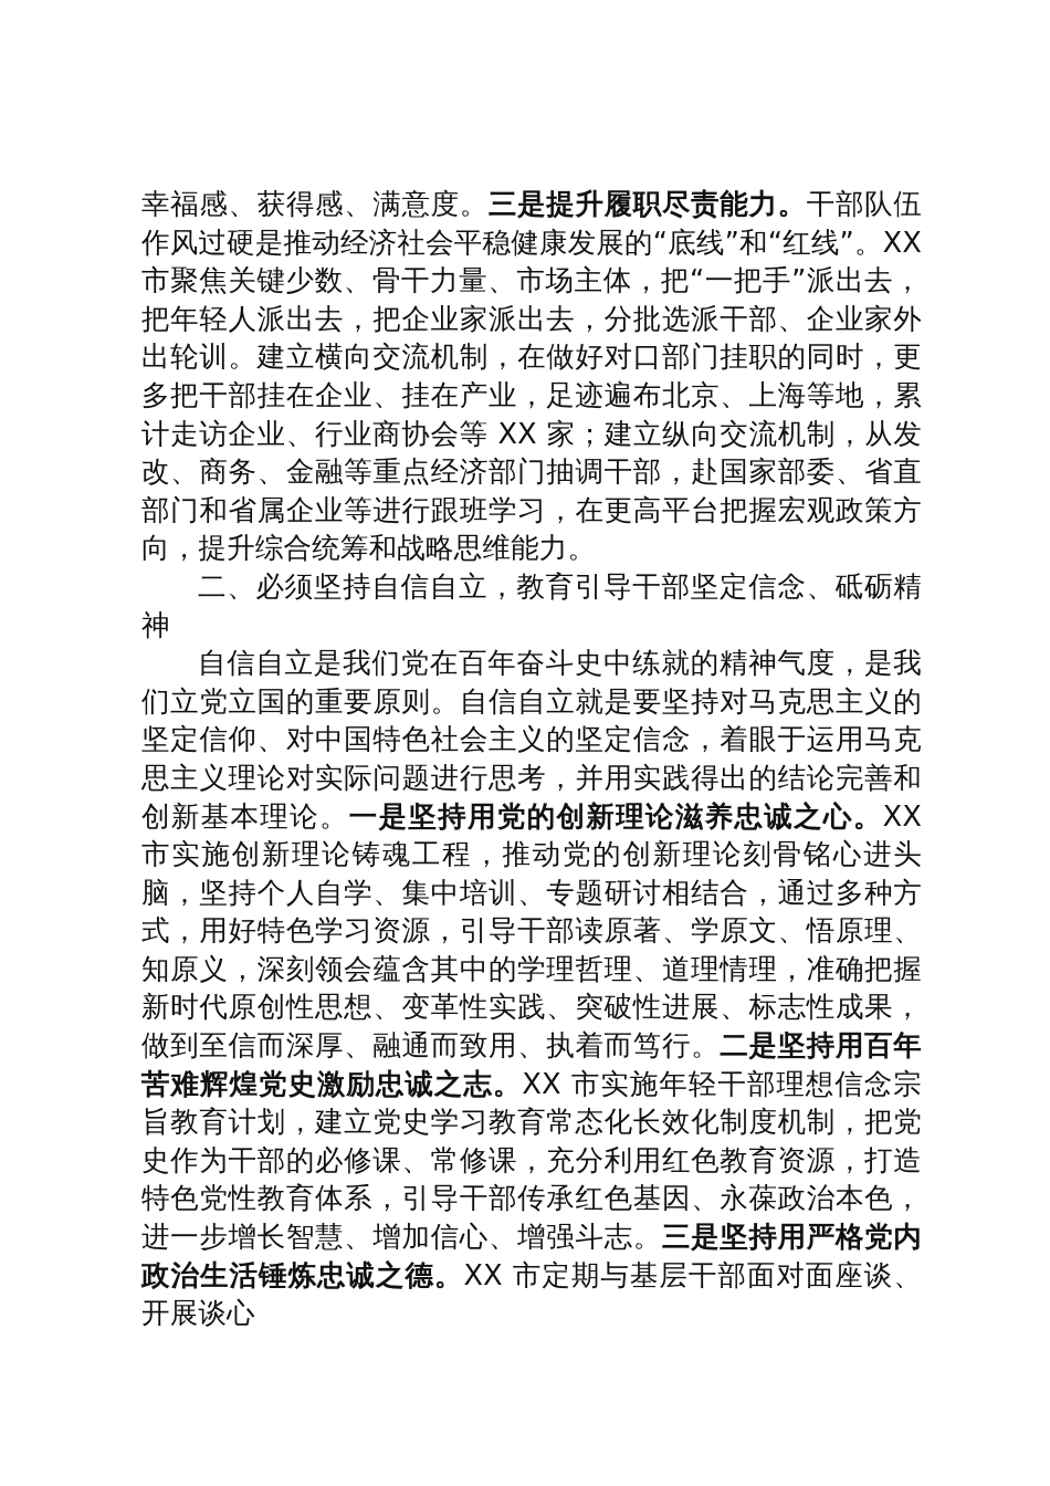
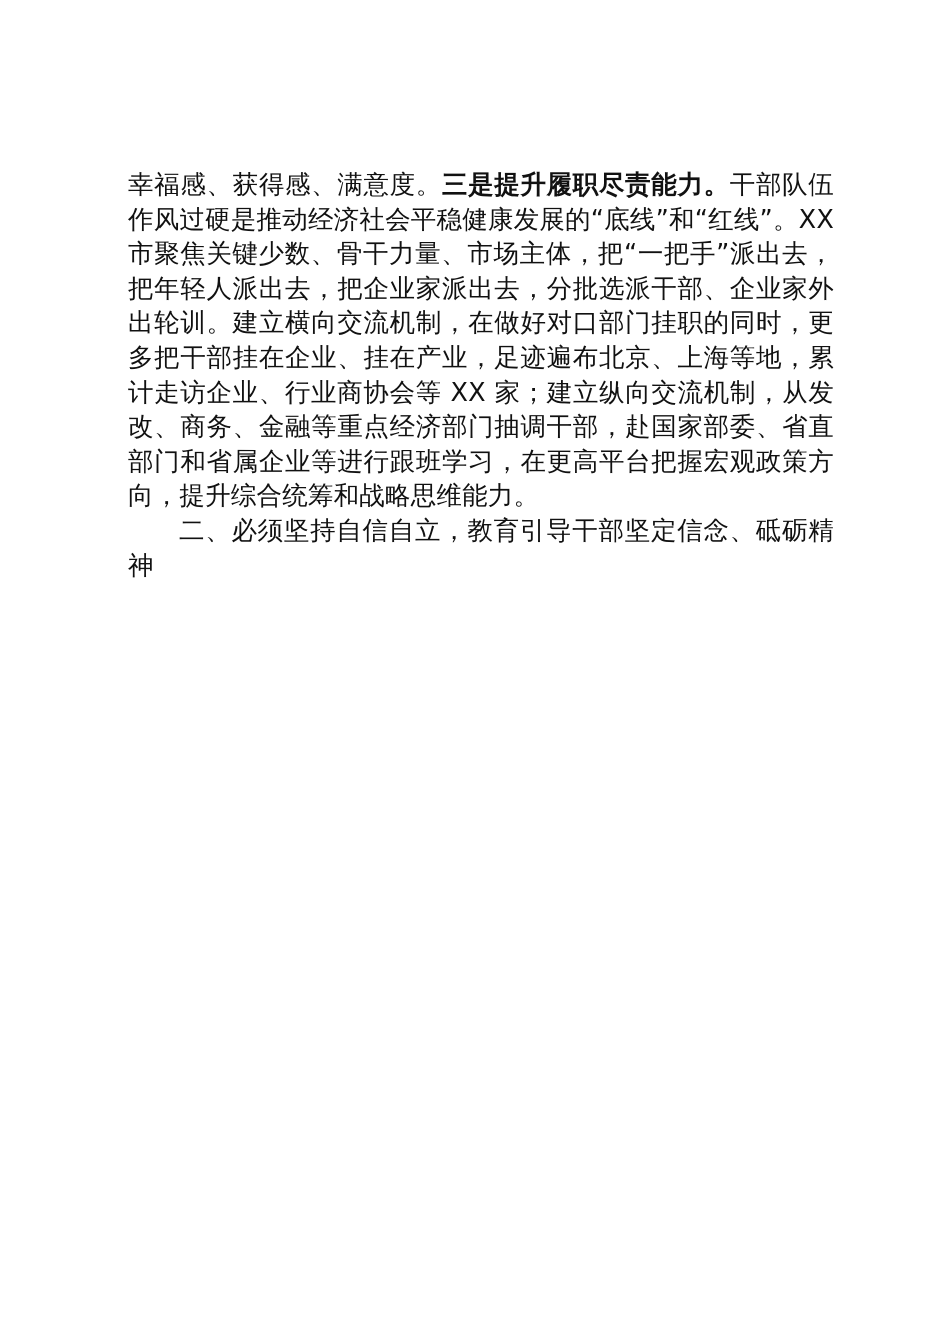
  幸福感、获得感、满意度。三是提升履职尽责能力。干部队伍作风过硬是推动经济社会平稳健康发展的“底线”和“红线”。XX 市聚焦关键少数、骨干力量、市场主体，把“一把手”派出去，把年轻人派出去，把企业家派出去，分批选派干部、企业家外出轮训。建立横向交流机制，在做好对口部门挂职的同时，更多把干部挂在企业、挂在产业，足迹遍布北京、上海等地，累计走访企业、行业商协会等 XX 家；建立纵向交流机制，从发改、商务、金融等重点经济部门抽调干部，赴国家部委、省直部门和省属企业等进行跟班学习，在更高平台把握宏观政策方向，提升综合统筹和战略思维能力。
  二、必须坚持自信自立，教育引导干部坚定信念、砥砺精神
- 自信自立是我们党在百年奋斗史中练就的精神气度，是我们立党立国的重要原则。自信自立就是要坚持对马克思主义的坚定信仰、对中国特色社会主义的坚定信念，着眼于运用马克思主义理论对实际问题进行思考，并用实践得出的结论完善和创新基本理论。一是坚持用党的创新理论滋养忠诚之心。XX 市实施创新理论铸魂工程，推动党的创新理论刻骨铭心进头脑，坚持个人自学、集中培训、专题研讨相结合，通过多种方式，用好特色学习资源，引导干部读原著、学原文、悟原理、知原义，深刻领会蕴含其中的学理哲理、道理情理，准确把握新时代原创性思想、变革性实践、突破性进展、标志性成果，做到至信而深厚、融通而致用、执着而笃行。二是坚持用百年苦难辉煌党史激励忠诚之志。XX 市实施年轻干部理想信念宗旨教育计划，建立党史学习教育常态化长效化制度机制，把党史作为干部的必修课、常修课，充分利用红色教育资源，打造特色党性教育体系，引导干部传承红色基因、永葆政治本色，进一步增长智慧、增加信心、增强斗志。三是坚持用严格党内政治生活锤炼忠诚之德。XX 市定期与基层干部面对面座谈、开展谈心
